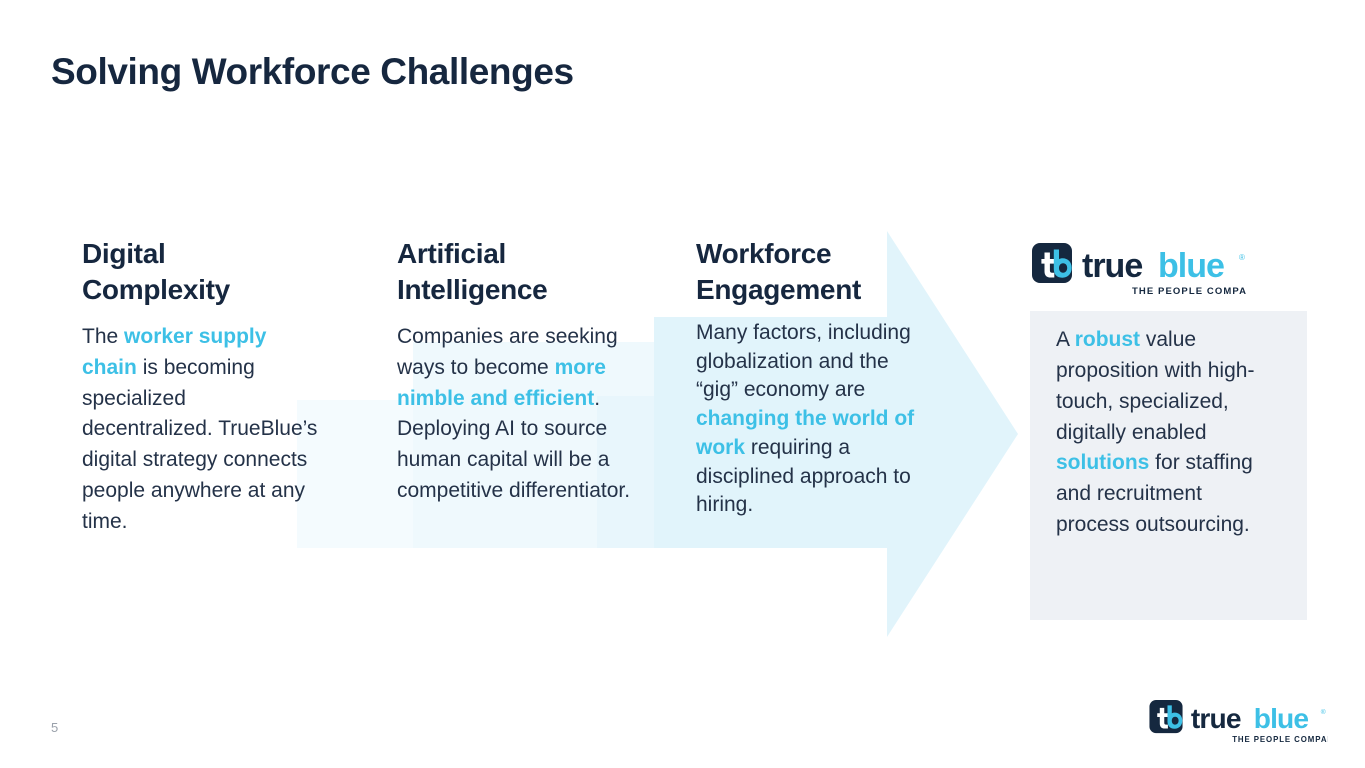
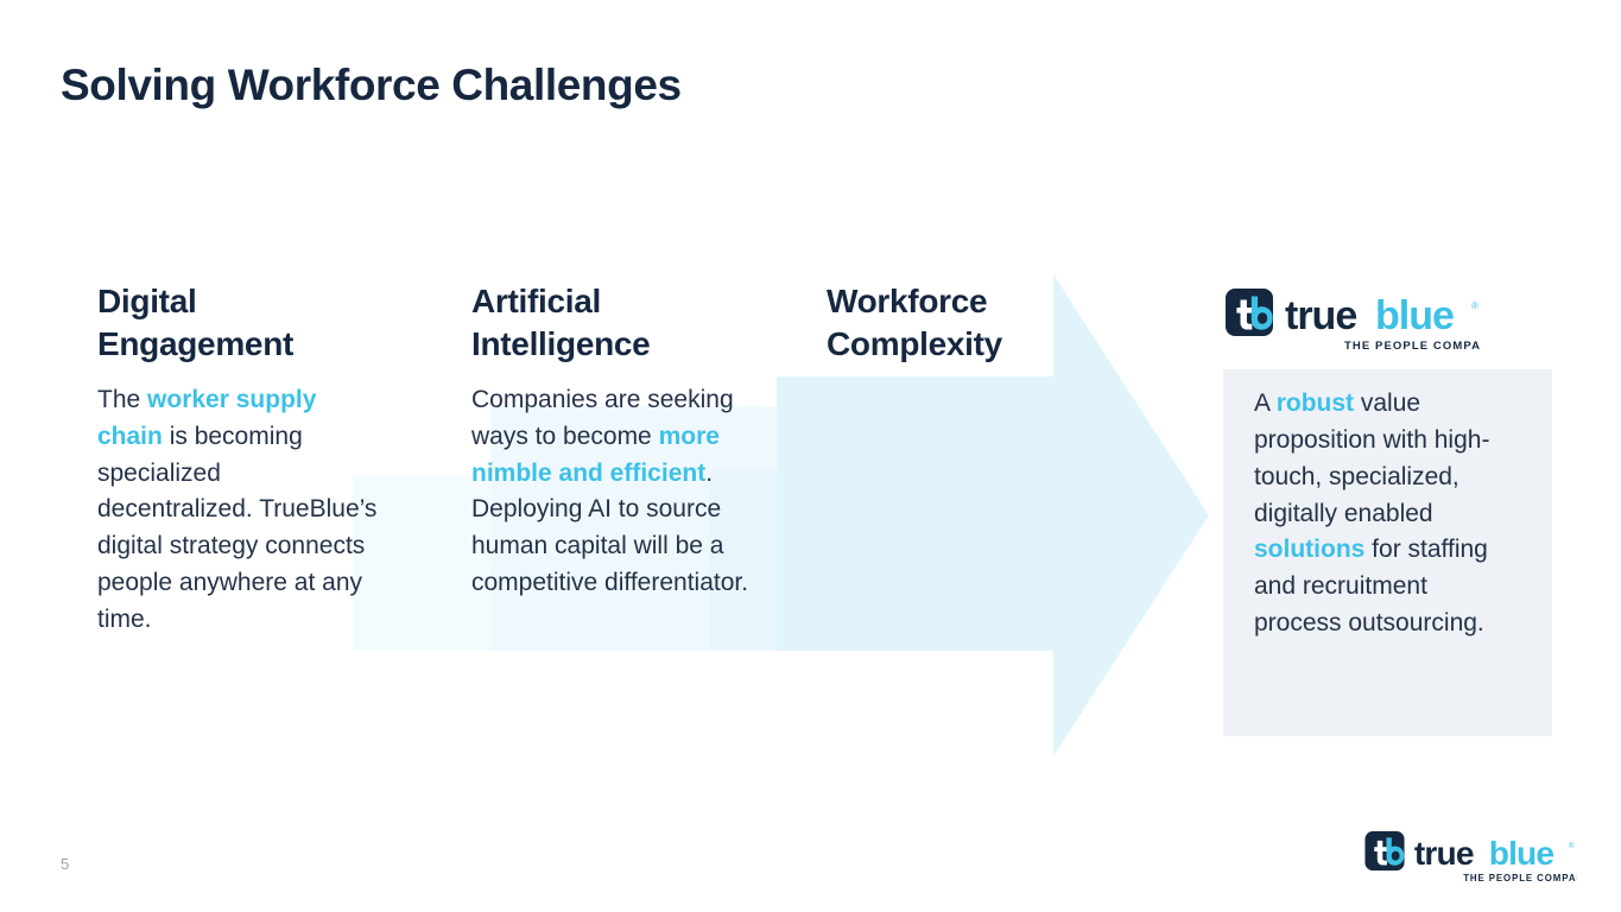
  Solving Workforce Challenges
  Digital
- Complexity
+ Engagement
  The worker supply chain is becoming specialized decentralized. TrueBlue’s digital strategy connects people anywhere at any time.
  Artificial
  Intelligence
  Companies are seeking ways to become more nimble and efficient. Deploying AI to source human capital will be a competitive differentiator.
  Workforce
- Engagement
+ Complexity
- Many factors, including globalization and the “gig” economy are changing the world of work requiring a disciplined approach to hiring.
  true
  blue
  ®
  THE PEOPLE COMPA
  A robust value proposition with high-touch, specialized, digitally enabled solutions for staffing and recruitment process outsourcing.
  true
  blue
  THE PEOPLE COMPA
  5
